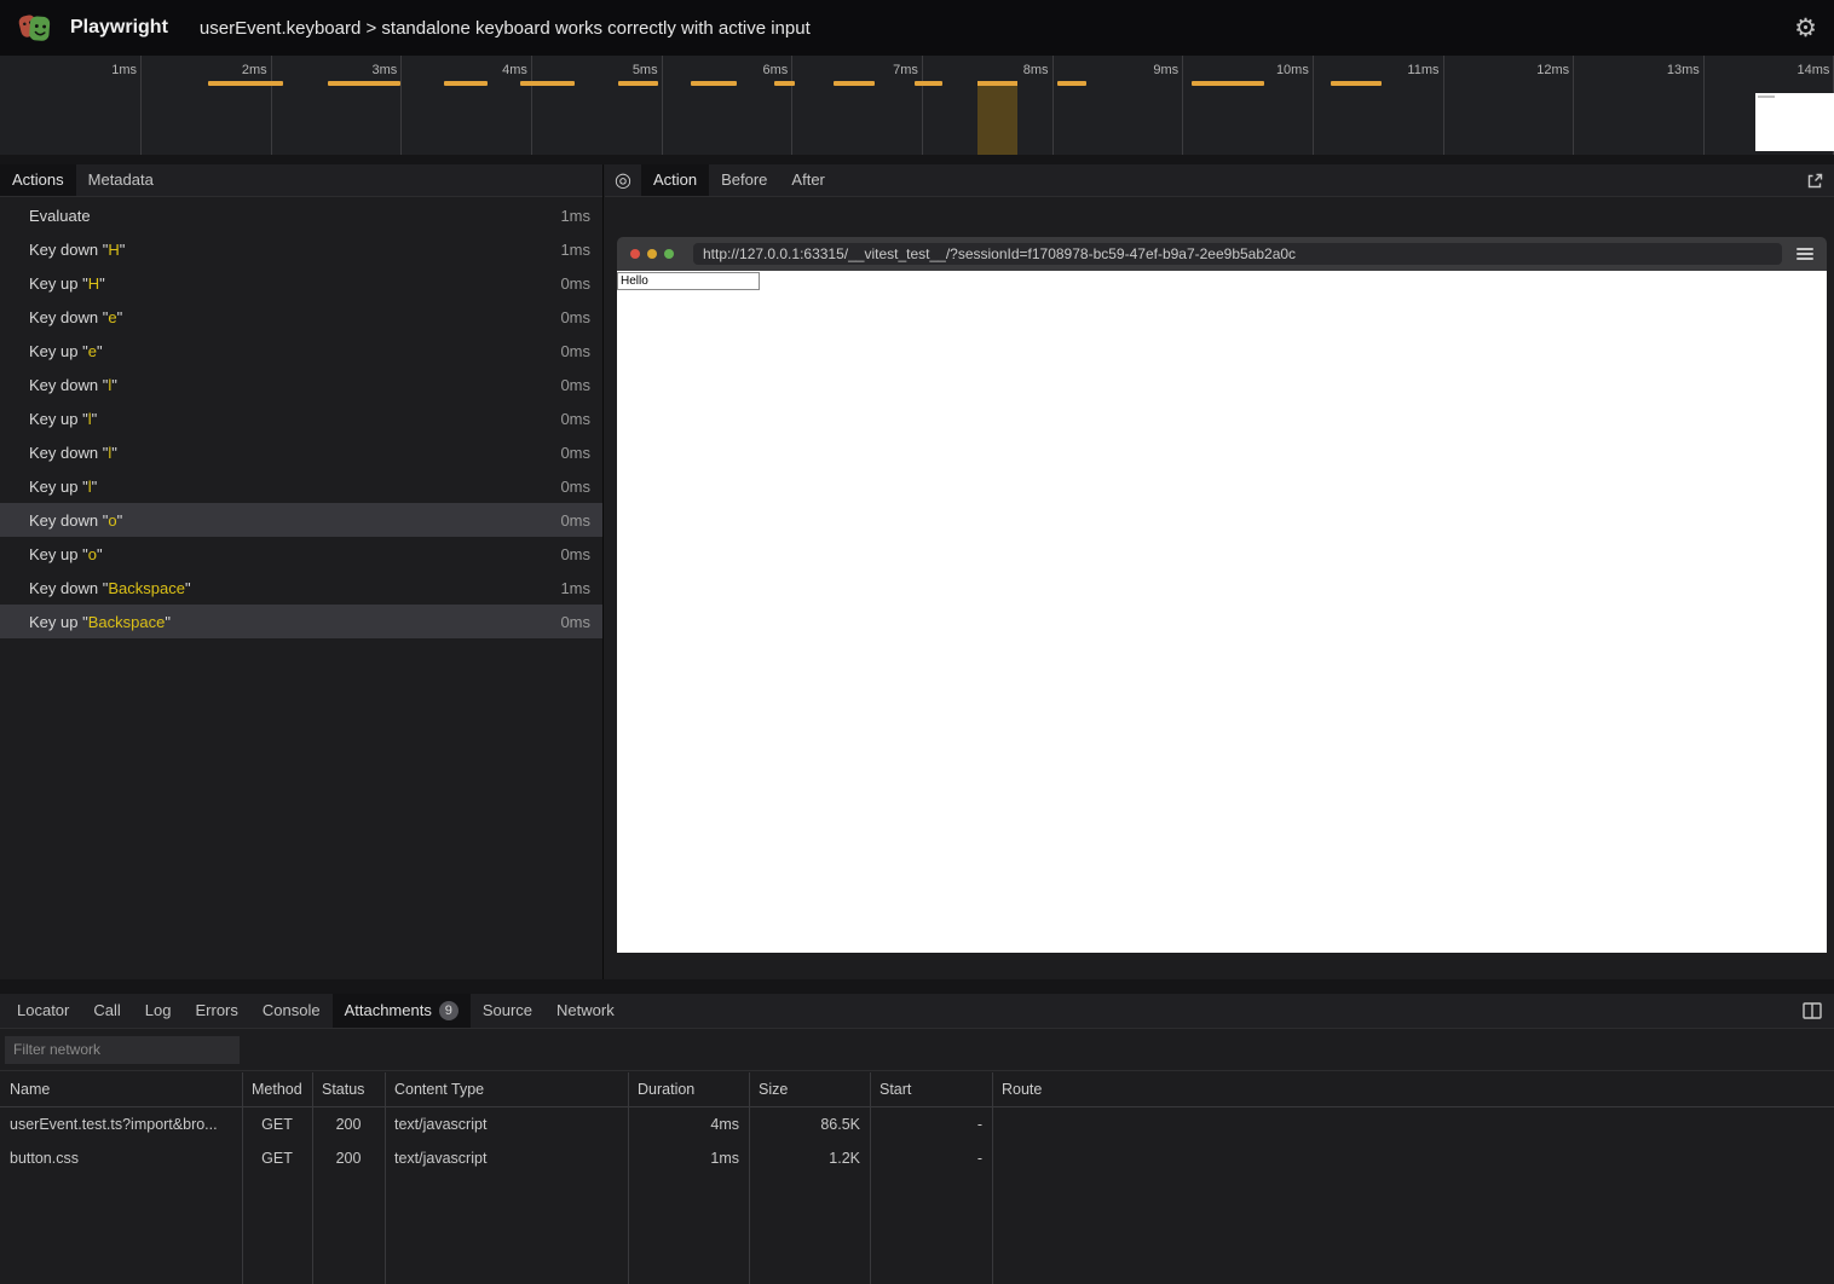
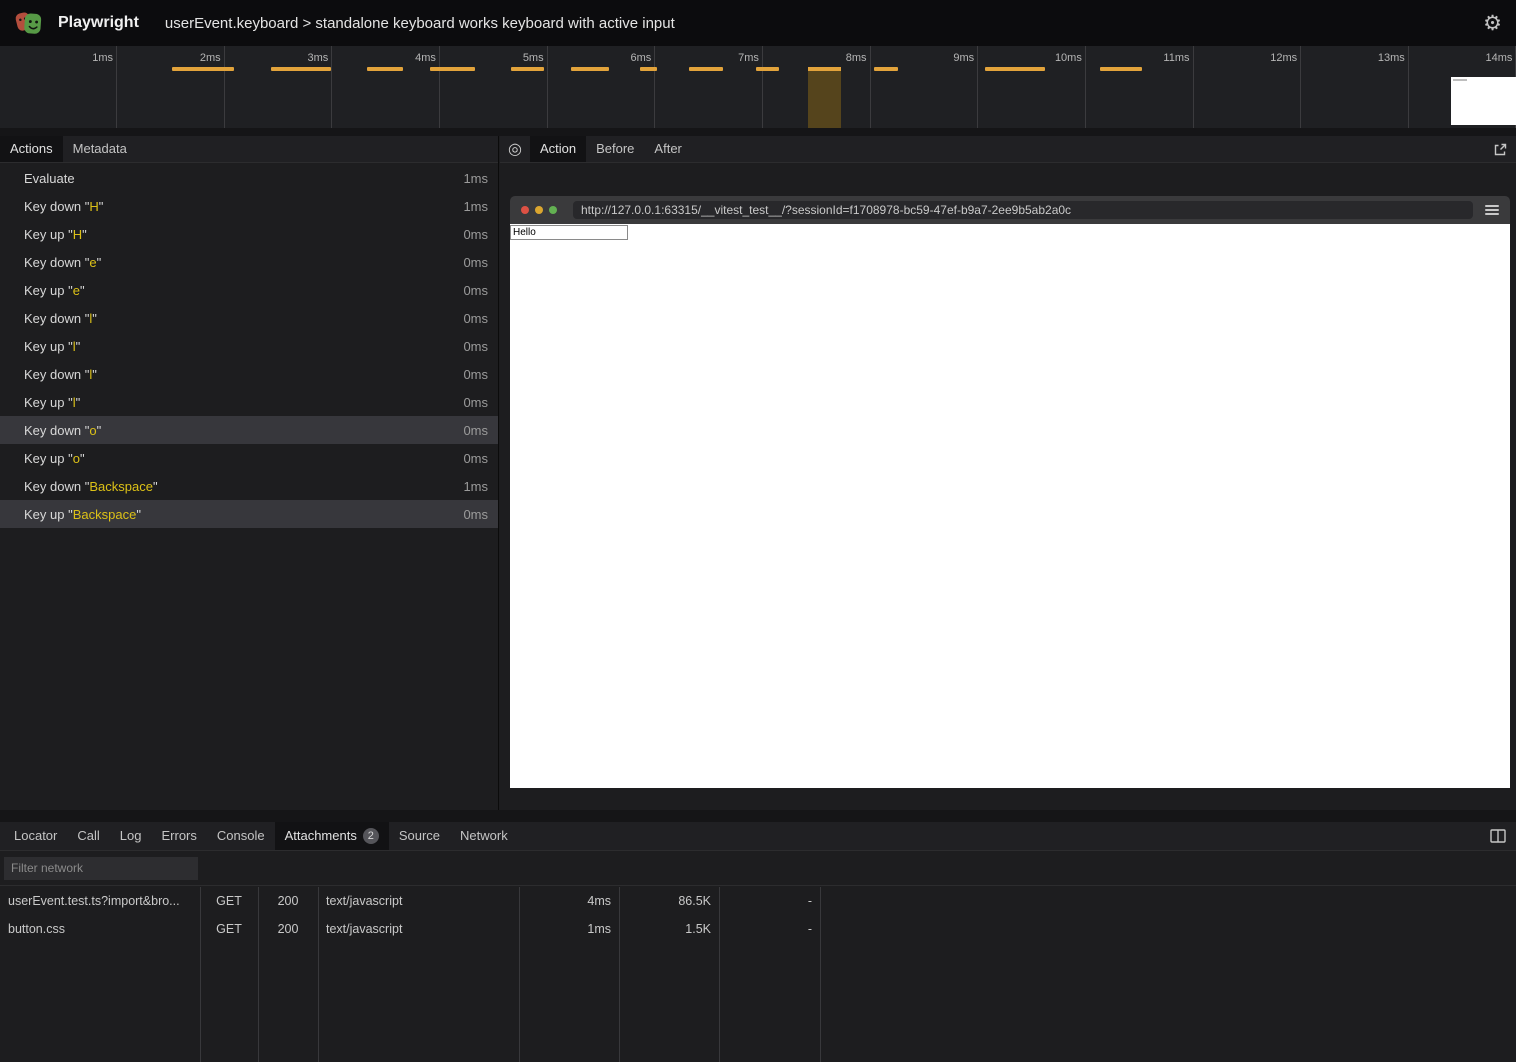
  Playwright
- userEvent.keyboard > standalone keyboard works correctly with active input
+ userEvent.keyboard > standalone keyboard works keyboard with active input
  ⚙
  1ms
  2ms
  3ms
  4ms
  5ms
  6ms
  7ms
  8ms
  9ms
  10ms
  11ms
  12ms
  13ms
  14ms
  Actions
  Metadata
  Evaluate
  1ms
  Key down "H"
  1ms
  Key up "H"
  0ms
  Key down "e"
  0ms
  Key up "e"
  0ms
  Key down "l"
  0ms
  Key up "l"
  0ms
  Key down "l"
  0ms
  Key up "l"
  0ms
  Key down "o"
  0ms
  Key up "o"
  0ms
  Key down "Backspace"
  1ms
  Key up "Backspace"
  0ms
  ◎
  Action
  Before
  After
  http://127.0.0.1:63315/__vitest_test__/?sessionId=f1708978-bc59-47ef-b9a7-2ee9b5ab2a0c
  Hello
  Locator
  Call
  Log
  Errors
  Console
  Attachments
- 9
+ 2
  Source
  Network
  Filter network
- Name
- Method
- Status
- Content Type
- Duration
- Size
- Start
- Route
  userEvent.test.ts?import&bro...
  GET
  200
  text/javascript
  4ms
  86.5K
  -
  button.css
  GET
  200
  text/javascript
  1ms
- 1.2K
+ 1.5K
  -
